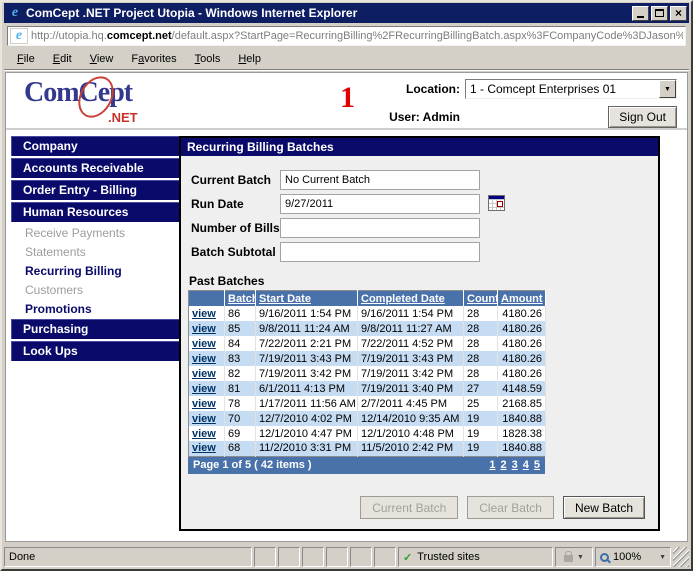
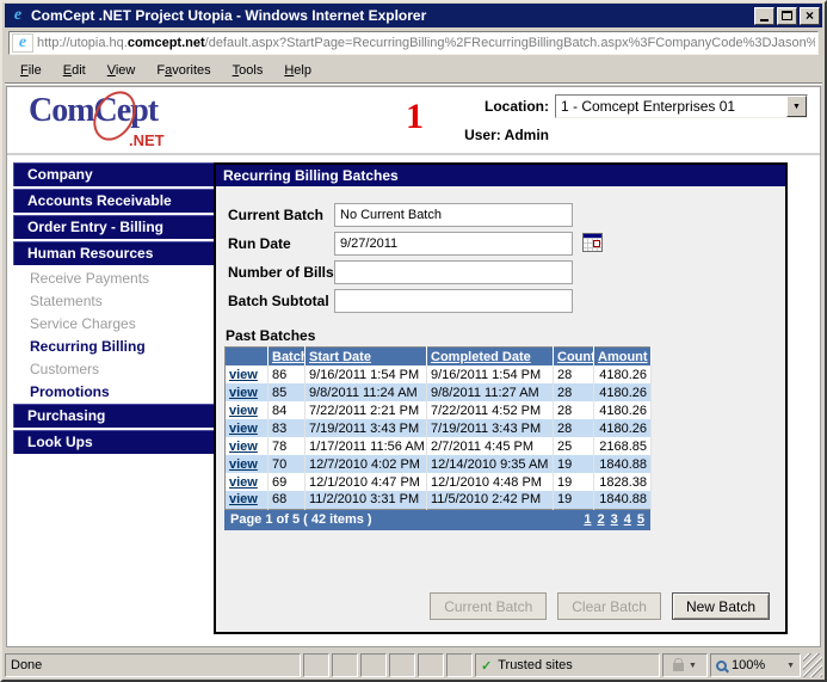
  e
  ComCept .NET Project Utopia - Windows Internet Explorer
  ×
  e
  http://utopia.hq.comcept.net/default.aspx?StartPage=RecurringBilling%2FRecurringBillingBatch.aspx%3FCompanyCode%3DJason%
  File
  Edit
  View
  Favorites
  Tools
  Help
  ComCept
  .NET
  1
  Location:
  1 - Comcept Enterprises 01
  User: Admin
- Sign Out
  Company
  Accounts Receivable
  Order Entry - Billing
  Human Resources
  Receive Payments
  Statements
+ Service Charges
  Recurring Billing
  Customers
  Promotions
  Purchasing
  Look Ups
  Recurring Billing Batches
  Current Batch
  No Current Batch
  Run Date
  9/27/2011
  Number of Bills
  Batch Subtotal
  Past Batches
  	Batc	Start Date	Completed Date	Count	Amount
  view	86	9/16/2011 1:54 PM	9/16/2011 1:54 PM	28	4180.26
  view	85	9/8/2011 11:24 AM	9/8/2011 11:27 AM	28	4180.26
  view	84	7/22/2011 2:21 PM	7/22/2011 4:52 PM	28	4180.26
  view	83	7/19/2011 3:43 PM	7/19/2011 3:43 PM	28	4180.26
- view	82	7/19/2011 3:42 PM	7/19/2011 3:42 PM	28	4180.26
- view	81	6/1/2011 4:13 PM	7/19/2011 3:40 PM	27	4148.59
  view	78	1/17/2011 11:56 AM	2/7/2011 4:45 PM	25	2168.85
  view	70	12/7/2010 4:02 PM	12/14/2010 9:35 AM	19	1840.88
  view	69	12/1/2010 4:47 PM	12/1/2010 4:48 PM	19	1828.38
  view	68	11/2/2010 3:31 PM	11/5/2010 2:42 PM	19	1840.88
  Page 1 of 5 ( 42 items )
  1
  2
  3
  4
  5
  Current Batch
  Clear Batch
  New Batch
  Done
  ✓
  Trusted sites
  100%
